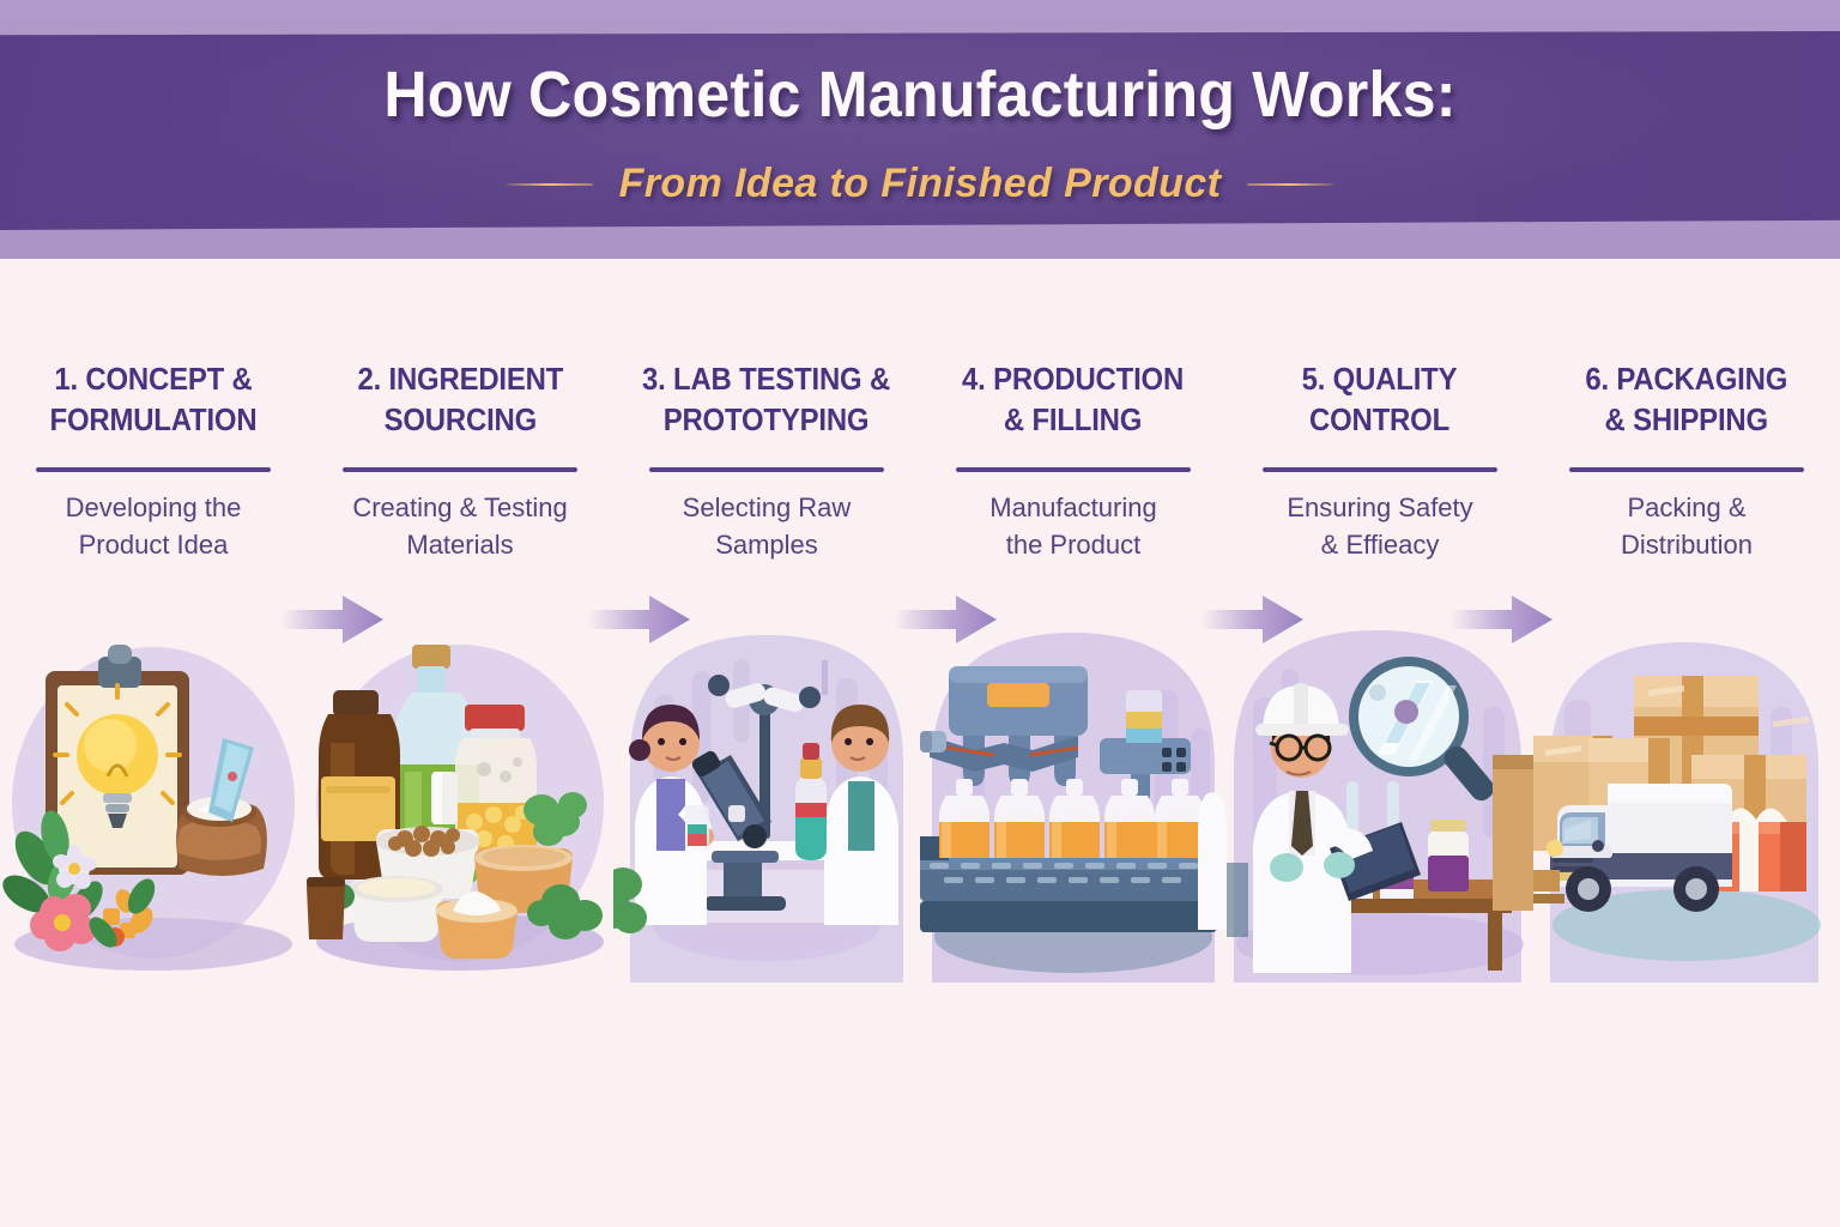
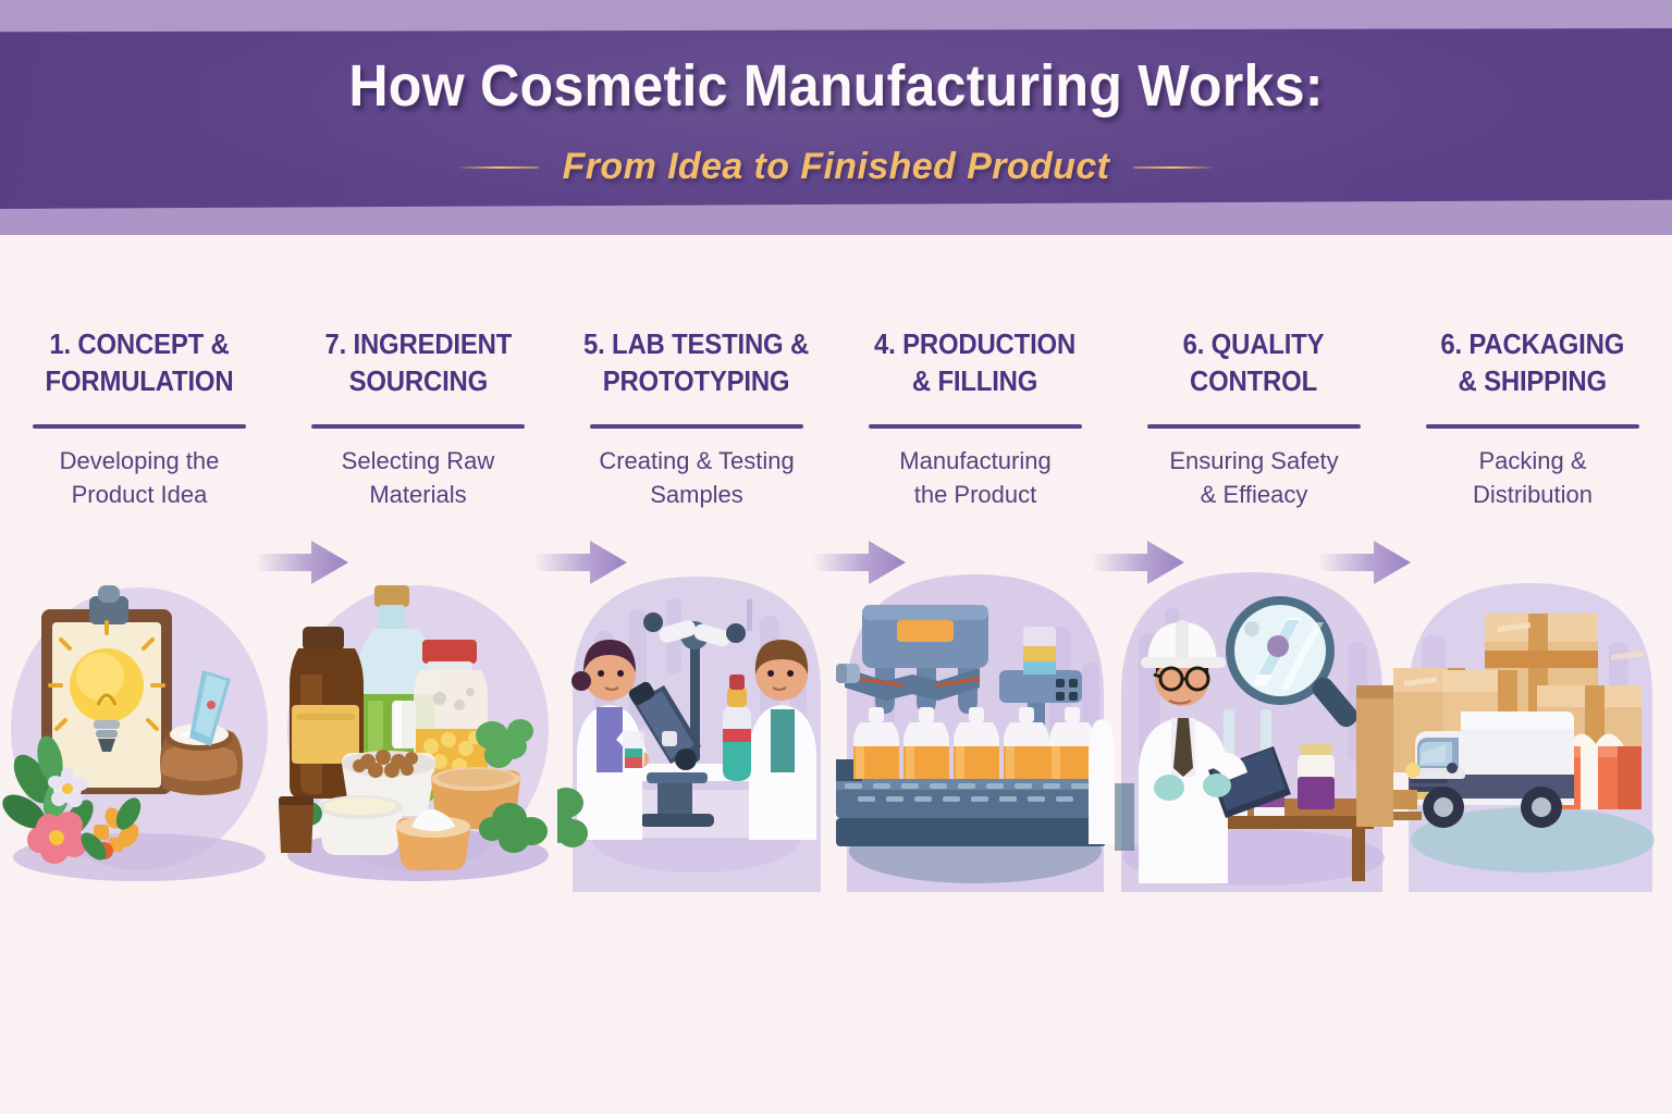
  How Cosmetic Manufacturing Works:
  From Idea to Finished Product
  1. CONCEPT &
  FORMULATION
  Developing the
  Product Idea
- 2. INGREDIENT
+ 7. INGREDIENT
  SOURCING
- Creating & Testing
+ Selecting Raw
  Materials
- 3. LAB TESTING &
+ 5. LAB TESTING &
  PROTOTYPING
- Selecting Raw
+ Creating & Testing
  Samples
  4. PRODUCTION
  & FILLING
  Manufacturing
  the Product
- 5. QUALITY
+ 6. QUALITY
  CONTROL
  Ensuring Safety
  & Effieacy
  6. PACKAGING
  & SHIPPING
  Packing &
  Distribution
